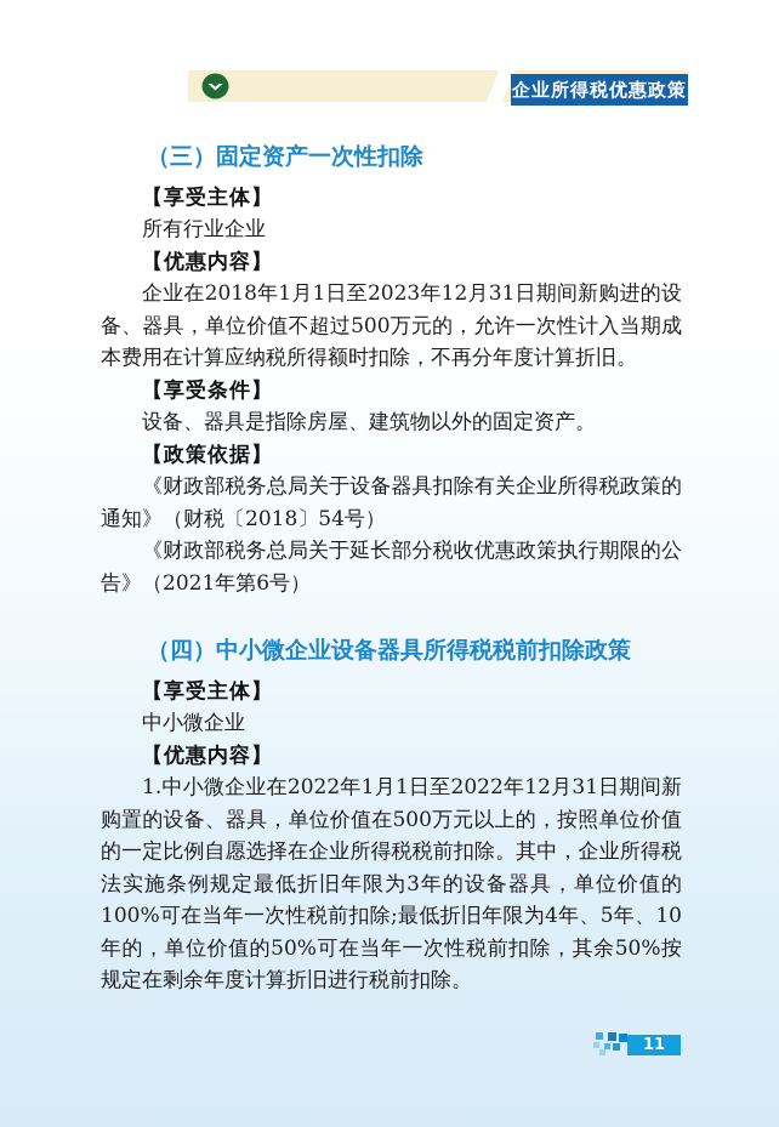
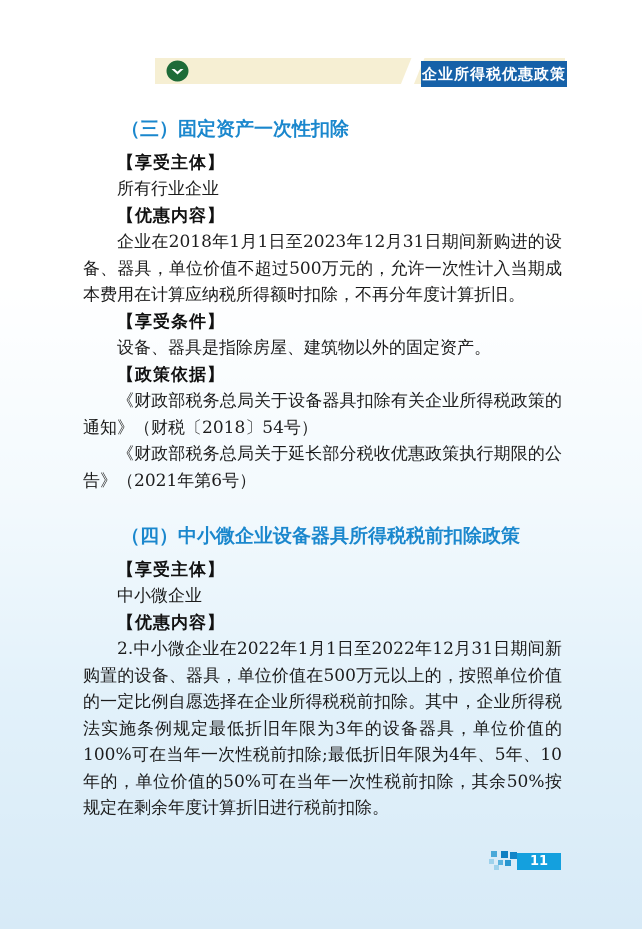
  企业所得税优惠政策
  （三）固定资产一次性扣除
  【享受主体】
  所有行业企业
  【优惠内容】
  企业在2018年1月1日至2023年12月31日期间新购进的设备、器具，单位价值不超过500万元的，允许一次性计入当期成本费用在计算应纳税所得额时扣除，不再分年度计算折旧。
  【享受条件】
  设备、器具是指除房屋、建筑物以外的固定资产。
  【政策依据】
  《财政部税务总局关于设备器具扣除有关企业所得税政策的通知》（财税〔2018〕54号）
  《财政部税务总局关于延长部分税收优惠政策执行期限的公告》（2021年第6号）
  （四）中小微企业设备器具所得税税前扣除政策
  【享受主体】
  中小微企业
  【优惠内容】
- 1.中小微企业在2022年1月1日至2022年12月31日期间新购置的设备、器具，单位价值在500万元以上的，按照单位价值的一定比例自愿选择在企业所得税税前扣除。其中，企业所得税法实施条例规定最低折旧年限为3年的设备器具，单位价值的100%可在当年一次性税前扣除;最低折旧年限为4年、5年、10年的，单位价值的50%可在当年一次性税前扣除，其余50%按规定在剩余年度计算折旧进行税前扣除。
+ 2.中小微企业在2022年1月1日至2022年12月31日期间新购置的设备、器具，单位价值在500万元以上的，按照单位价值的一定比例自愿选择在企业所得税税前扣除。其中，企业所得税法实施条例规定最低折旧年限为3年的设备器具，单位价值的100%可在当年一次性税前扣除;最低折旧年限为4年、5年、10年的，单位价值的50%可在当年一次性税前扣除，其余50%按规定在剩余年度计算折旧进行税前扣除。
  11
